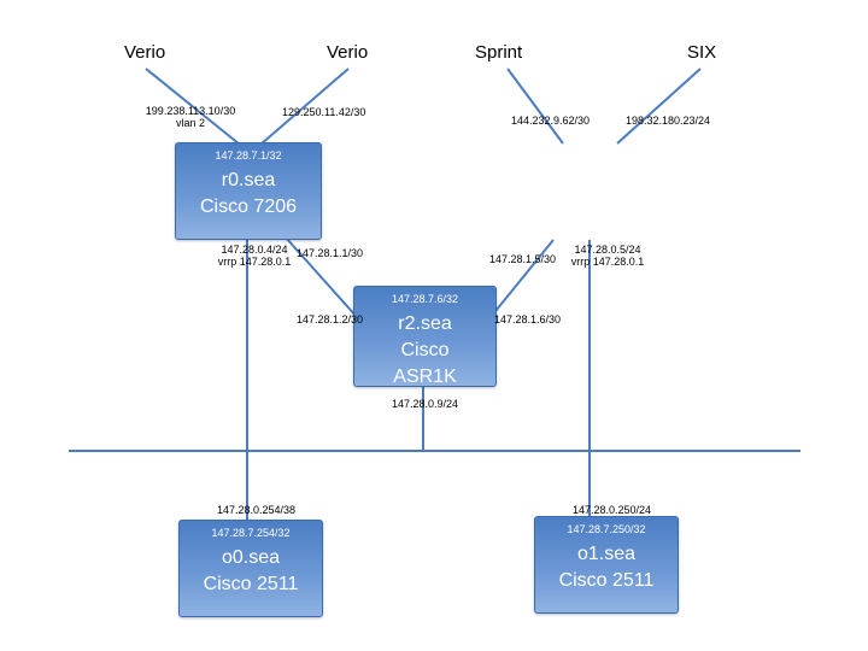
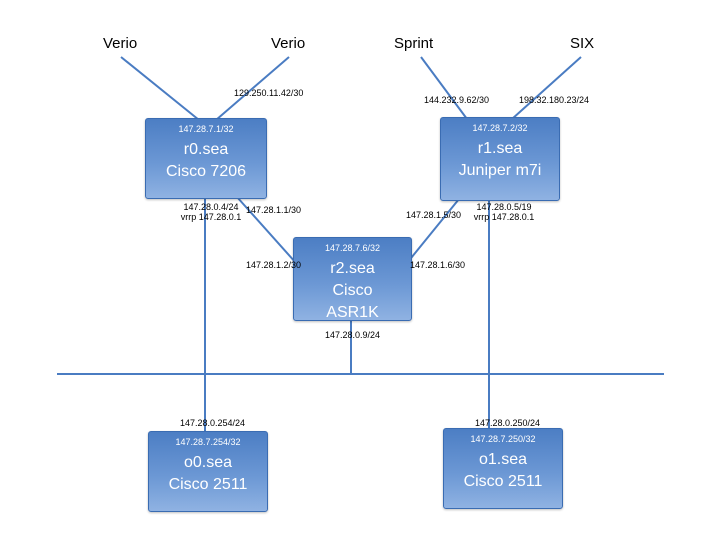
  Verio
  Verio
  Sprint
  SIX
  147.28.7.1/32
  r0.sea
  Cisco 7206
+ 147.28.7.2/32
+ r1.sea
+ Juniper m7i
  147.28.7.6/32
  r2.sea
  Cisco
  ASR1K
  147.28.7.254/32
  o0.sea
  Cisco 2511
  147.28.7.250/32
  o1.sea
  Cisco 2511
- 199.238.113.10/30
- vlan 2
  129.250.11.42/30
  144.232.9.62/30
  198.32.180.23/24
  147.28.0.4/24
  vrrp 147.28.0.1
  147.28.1.1/30
  147.28.1.2/30
  147.28.1.5/30
  147.28.1.6/30
- 147.28.0.5/24
+ 147.28.0.5/19
  vrrp 147.28.0.1
  147.28.0.9/24
- 147.28.0.254/38
+ 147.28.0.254/24
  147.28.0.250/24
